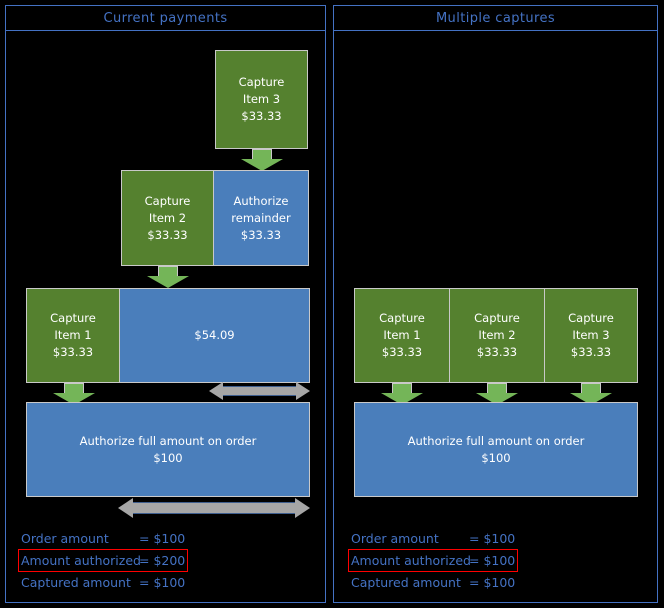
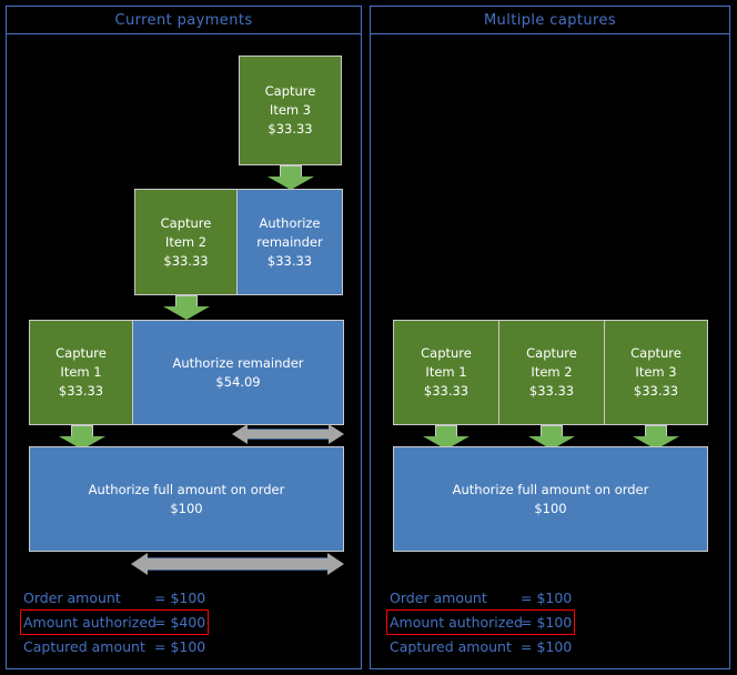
  Current payments
  Capture
  Item 3
  $33.33
  Capture
  Item 2
  $33.33
  Authorize
  remainder
  $33.33
  Capture
  Item 1
  $33.33
+ Authorize remainder
  $54.09
  Authorize full amount on order
  $100
  Order amount
  = $100
  Amount authorized
- = $200
+ = $400
  Captured amount
  = $100
  Multiple captures
  Capture
  Item 1
  $33.33
  Capture
  Item 2
  $33.33
  Capture
  Item 3
  $33.33
  Authorize full amount on order
  $100
  Order amount
  = $100
  Amount authorized
  = $100
  Captured amount
  = $100
